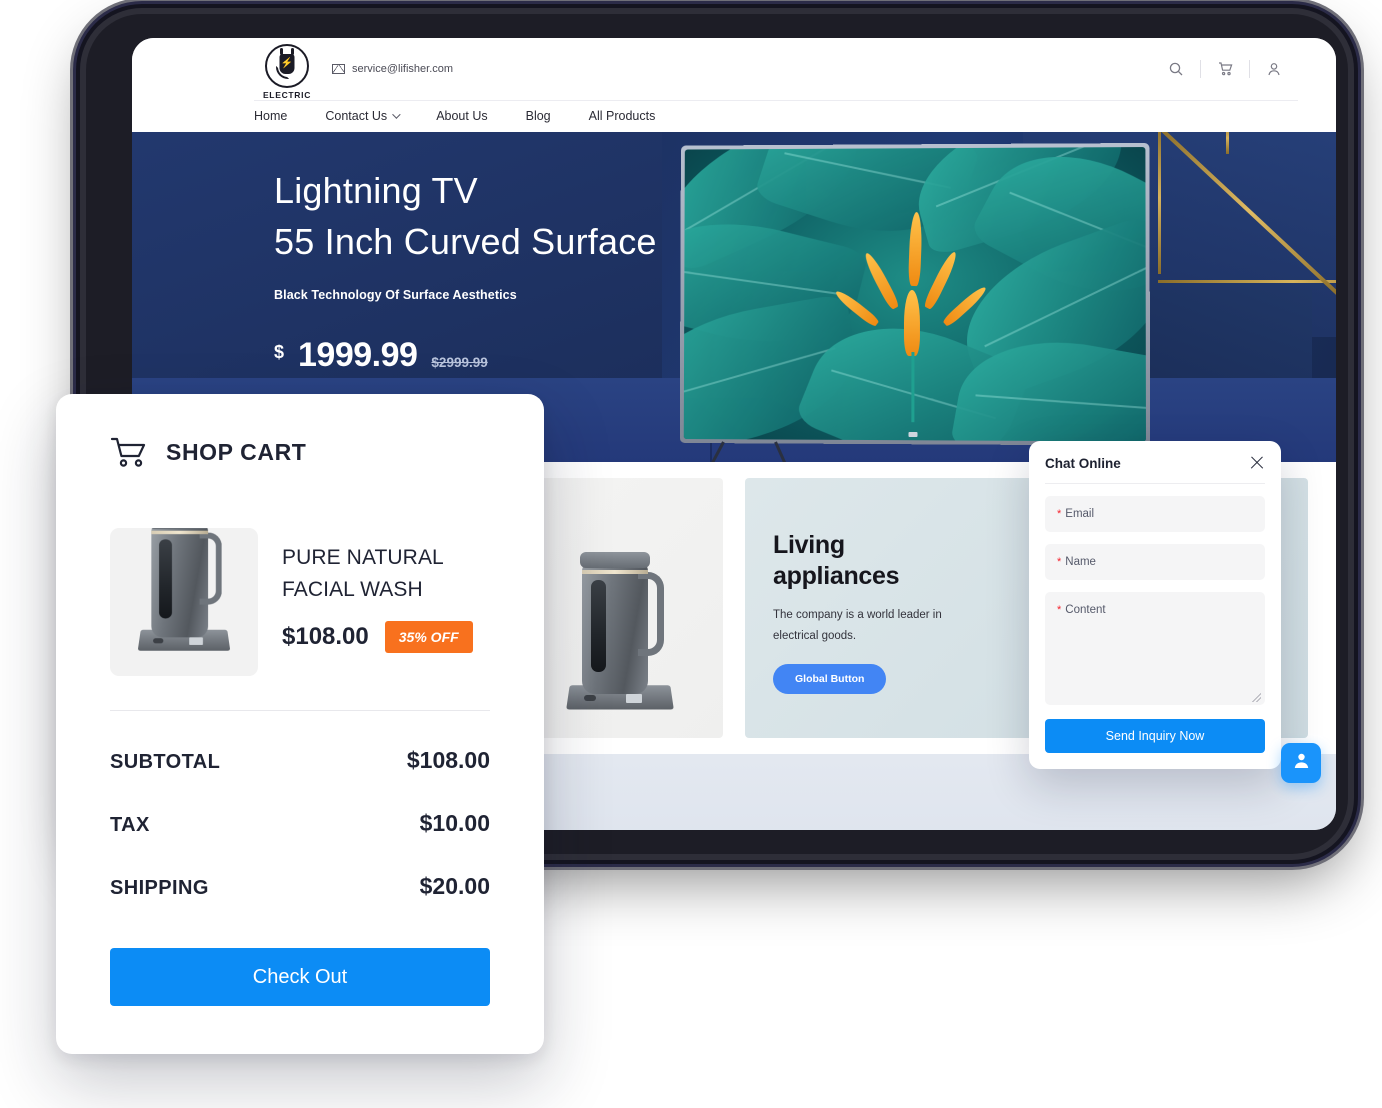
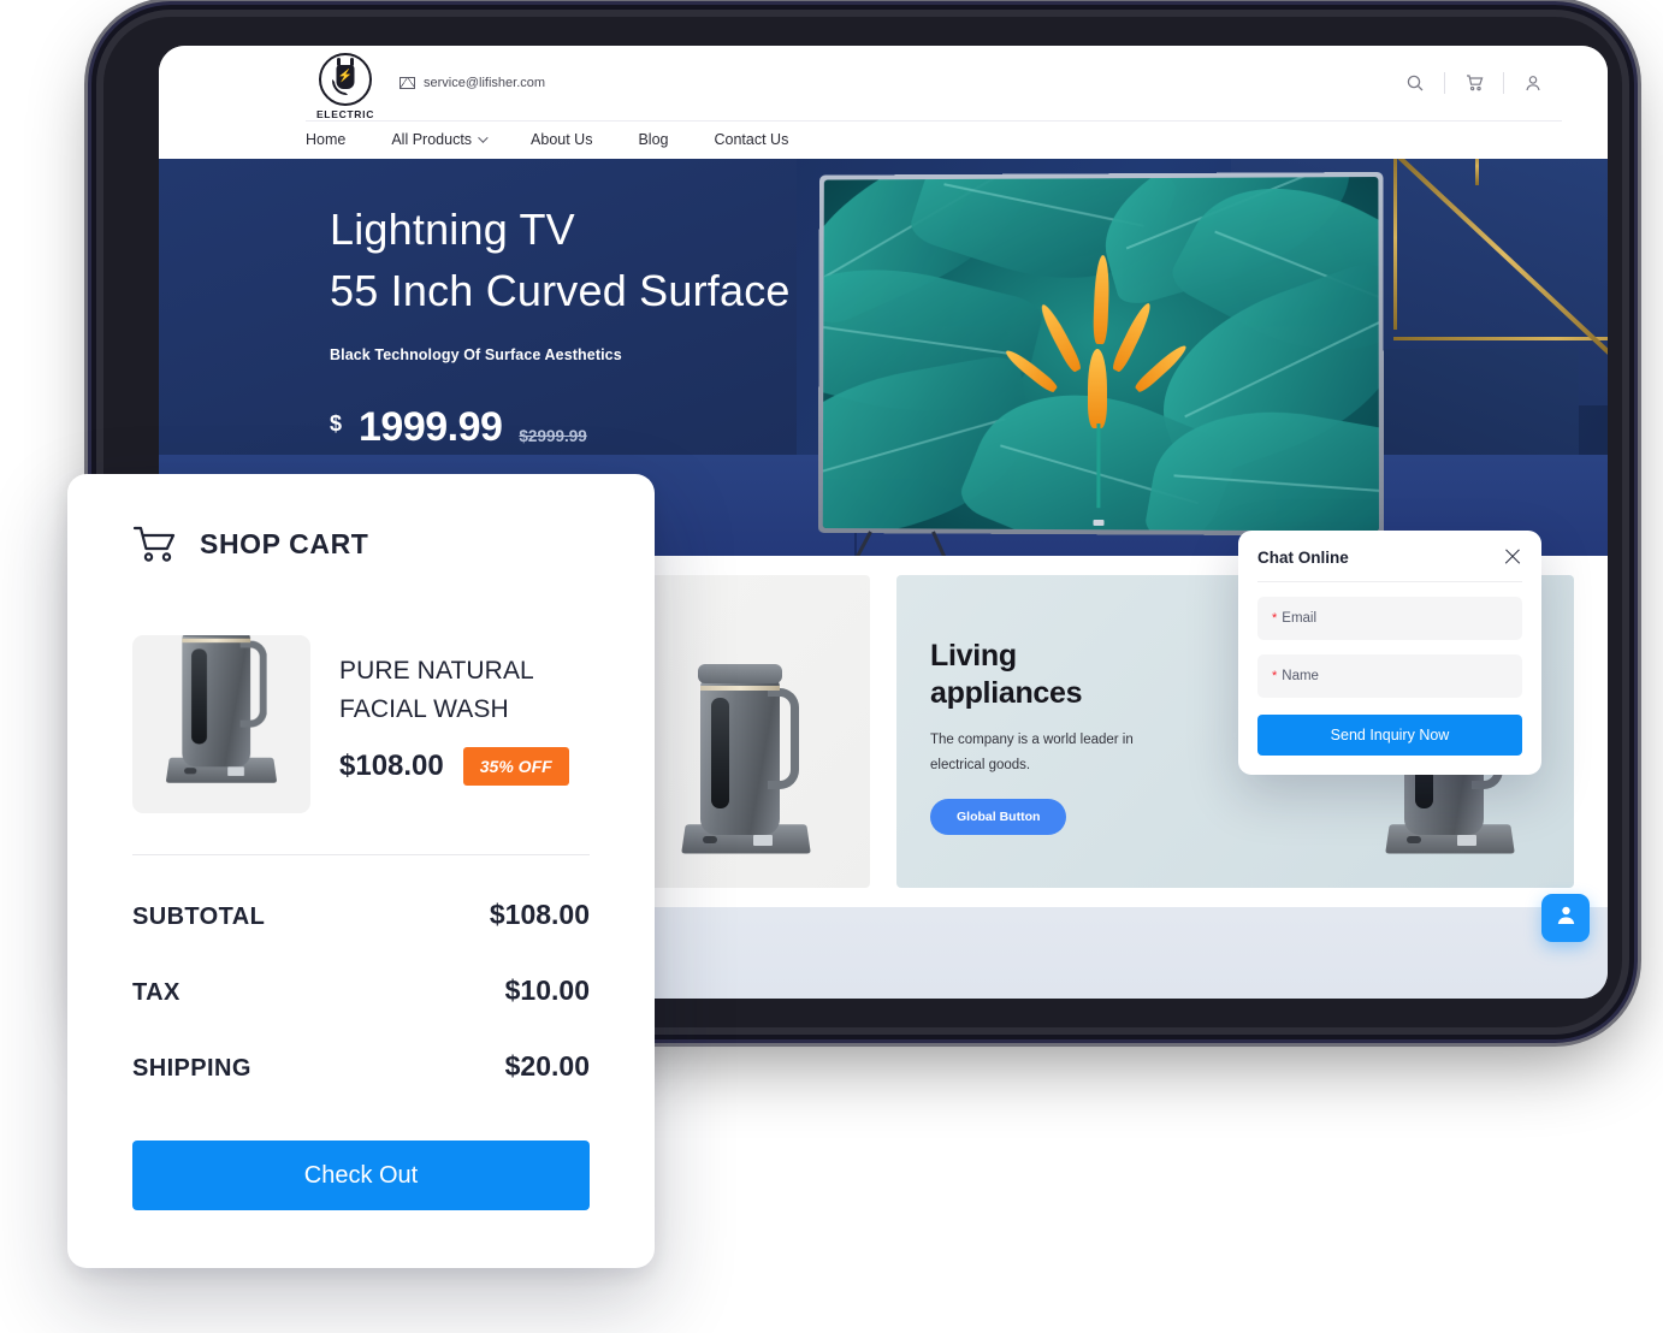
  ⚡
  ELECTRIC
  service@lifisher.com
  Home
- Contact Us
+ All Products
  About Us
  Blog
- All Products
+ Contact Us
  Lightning TV
  55 Inch Curved Surface
  Black Technology Of Surface Aesthetics
  $
  1999.99
  $2999.99
  Living
  appliances
  The company is a world leader in electrical goods.
  Global Button
  SHOP CART
  PURE NATURAL FACIAL WASH
  $108.00
  35% OFF
  SUBTOTAL
  $108.00
  TAX
  $10.00
  SHIPPING
  $20.00
  Check Out
  Chat Online
  * Email
  * Name
- * Content
  Send Inquiry Now
